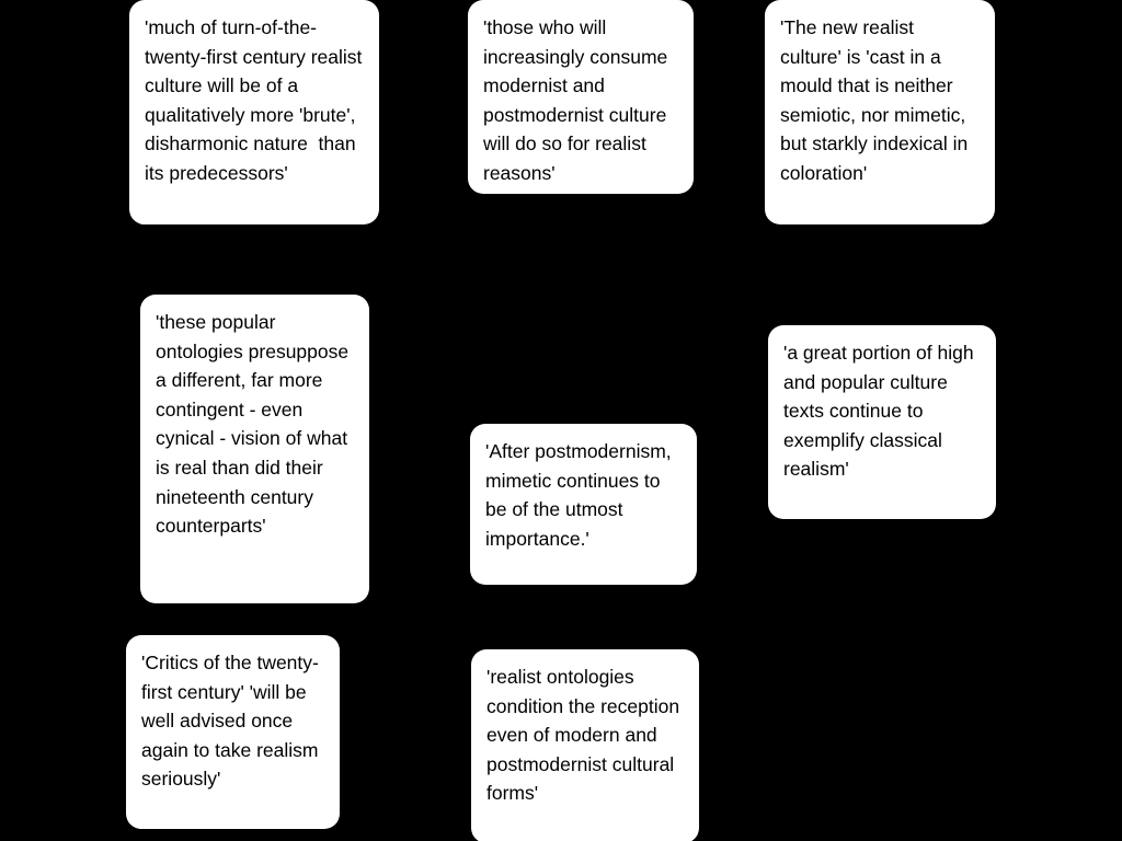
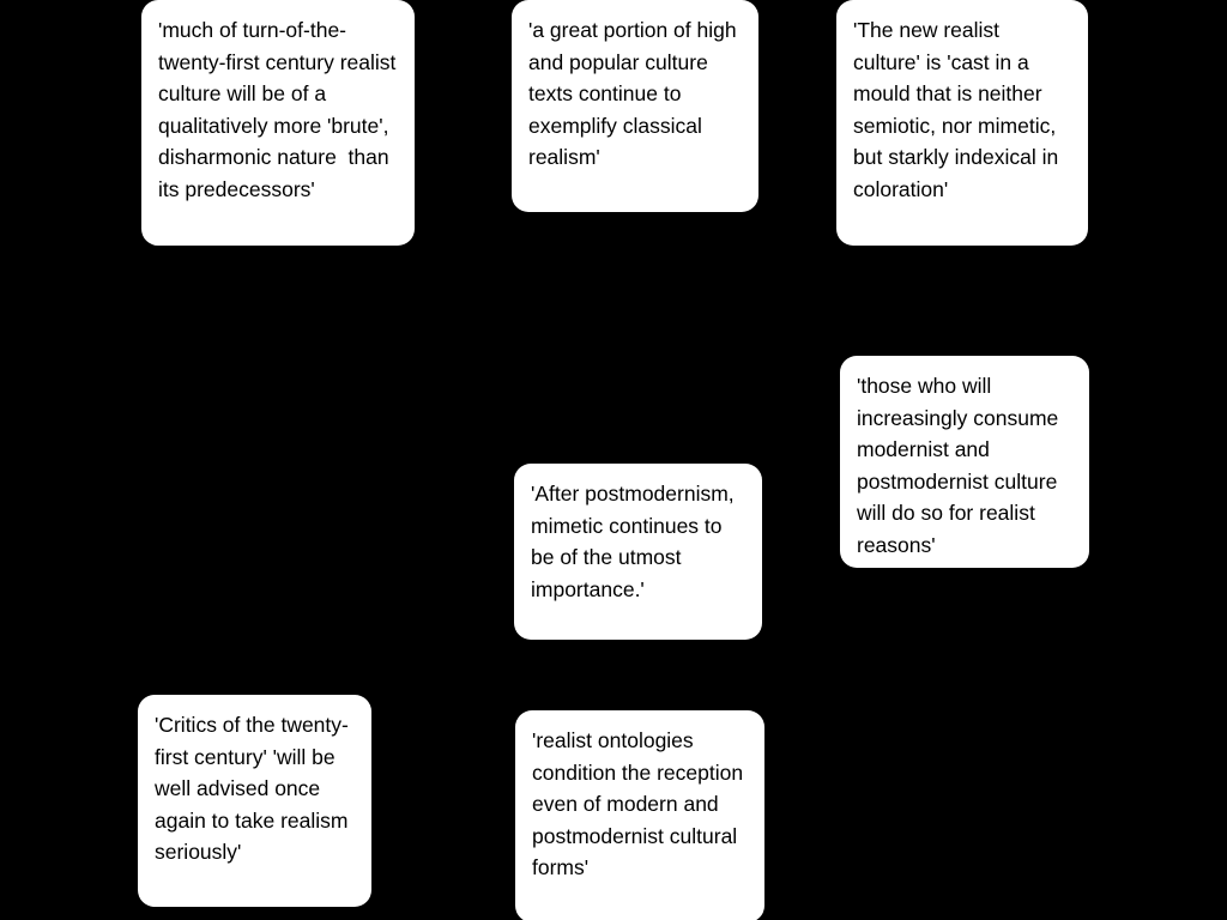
  'much of turn-of-the-twenty-first century realist culture will be of a qualitatively more 'brute', disharmonic nature than its predecessors'
- 'those who will increasingly consume modernist and postmodernist culture will do so for realist reasons'
+ 'a great portion of high and popular culture texts continue to exemplify classical realism'
  'The new realist culture' is 'cast in a mould that is neither semiotic, nor mimetic, but starkly indexical in coloration'
- 'these popular ontologies presuppose a different, far more contingent - even cynical - vision of what is real than did their nineteenth century counterparts'
- 'a great portion of high and popular culture texts continue to exemplify classical realism'
+ 'those who will increasingly consume modernist and postmodernist culture will do so for realist reasons'
  'After postmodernism, mimetic continues to be of the utmost importance.'
  'Critics of the twenty-first century' 'will be well advised once again to take realism seriously'
  'realist ontologies condition the reception even of modern and postmodernist cultural forms'
